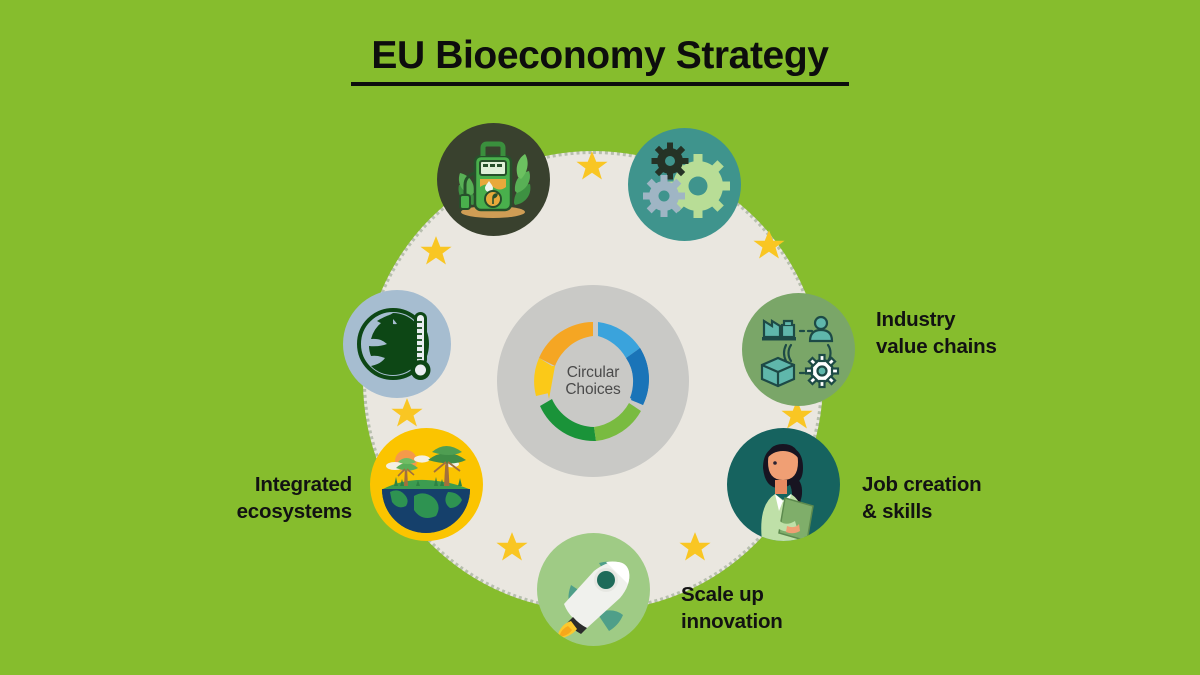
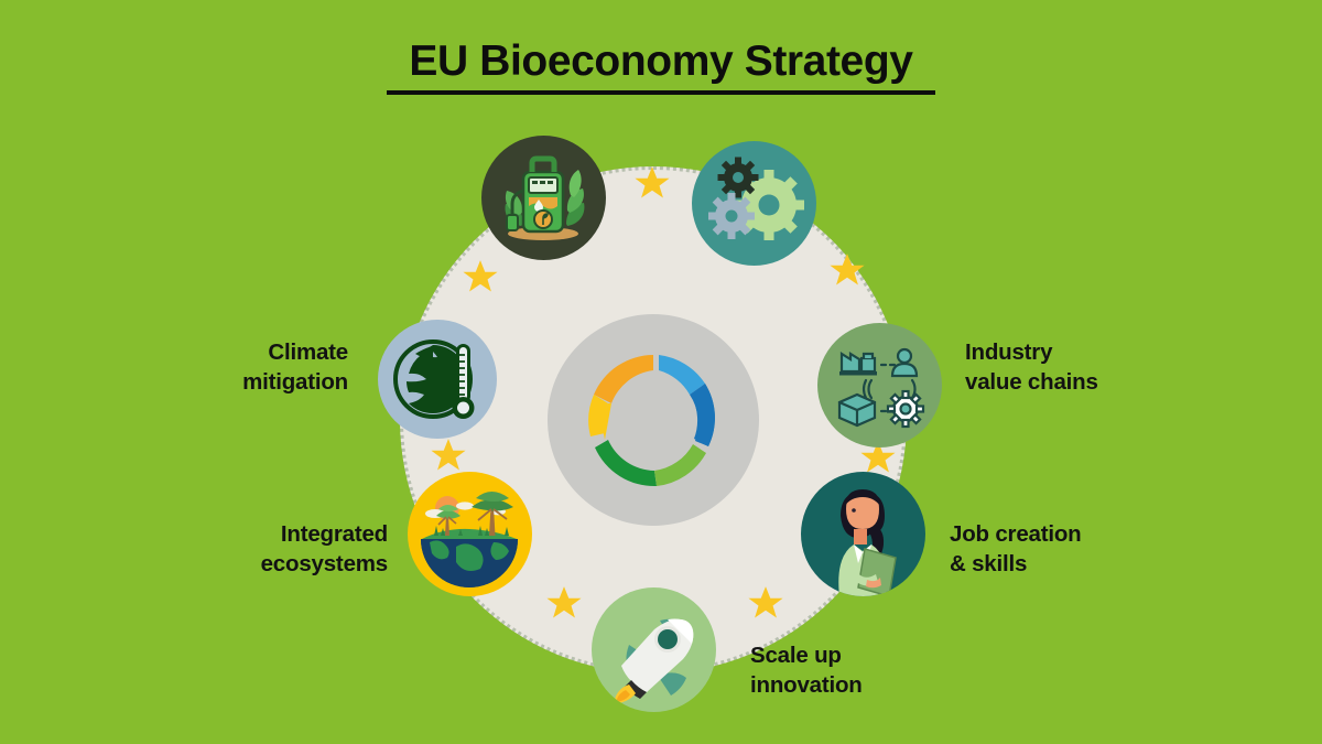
  EU Bioeconomy Strategy
- Circular
- Choices
  Industry
  value chains
  Job creation
  & skills
  Scale up
  innovation
  Integrated
  ecosystems
+ Climate
+ mitigation
